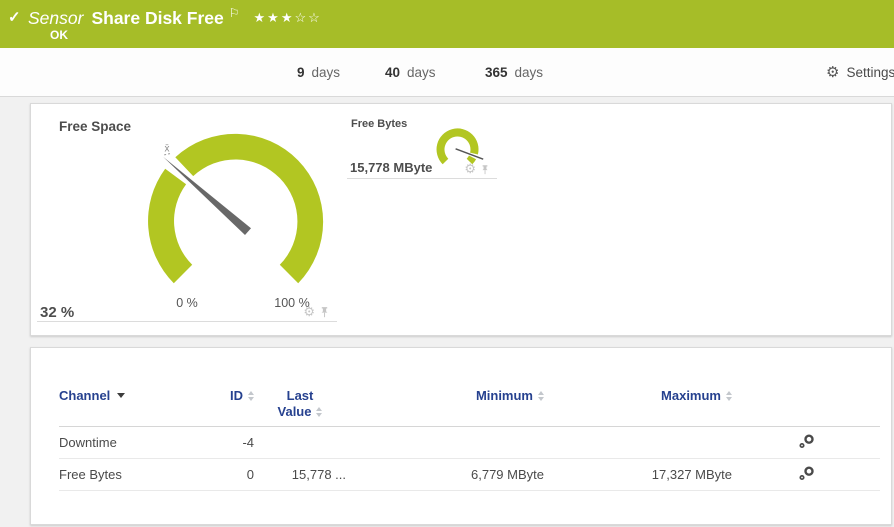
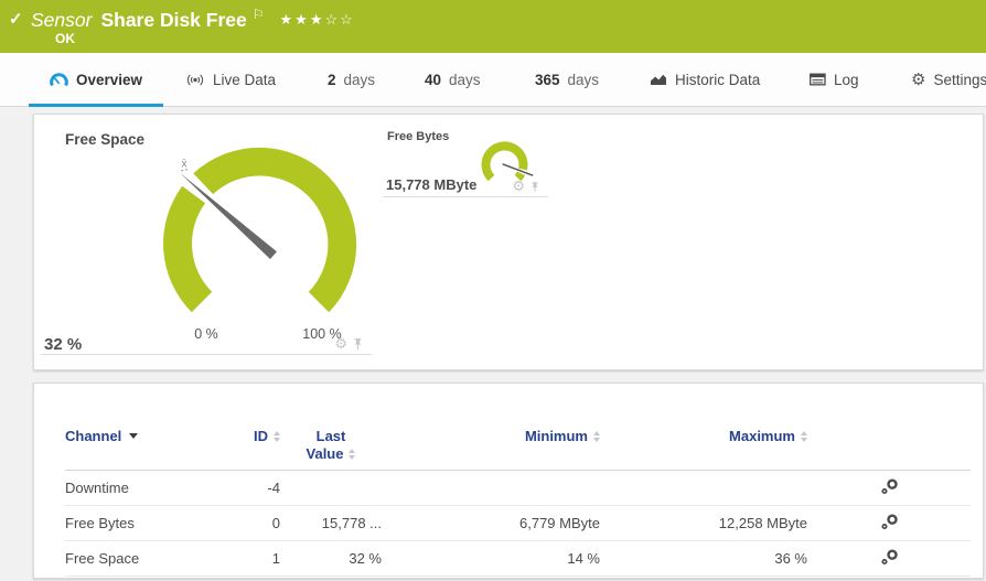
  ✓
  Sensor Share Disk Free ⚐ ★★★☆☆
  OK
+ Overview
+ Live Data
- 9
+ 2
  days
  40
  days
  365
  days
+ Historic Data
+ Log
  ⚙
  Settings
  Free Space
  0 %
  100 %
  x̄
  32 %
  ⚙
  Free Bytes
  15,778 MByte
  ⚙
  Channel	ID	Last Value	Minimum	Maximum
  Downtime	-4
- Free Bytes	0	15,778 ...	6,779 MByte	17,327 MByte
+ Free Bytes	0	15,778 ...	6,779 MByte	12,258 MByte
+ Free Space	1	32 %	14 %	36 %
